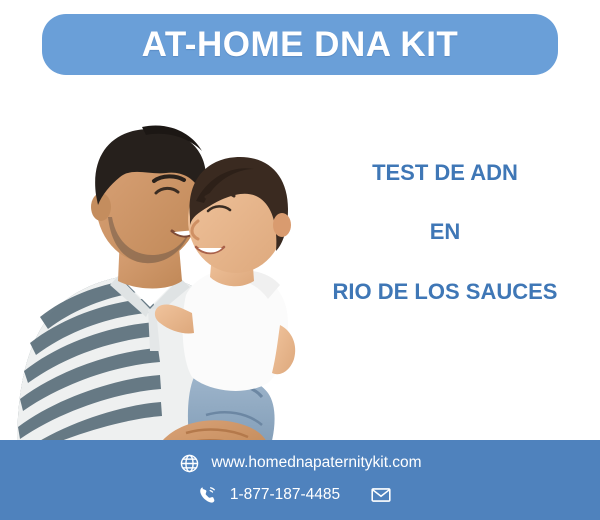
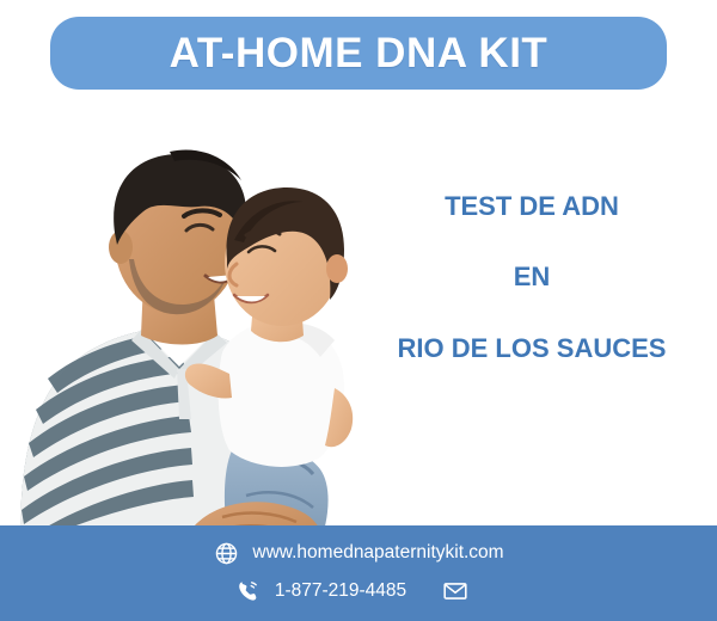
  AT-HOME DNA KIT
  TEST DE ADN
  EN
  RIO DE LOS SAUCES
  www.homednapaternitykit.com
- 1-877-187-4485
+ 1-877-219-4485
